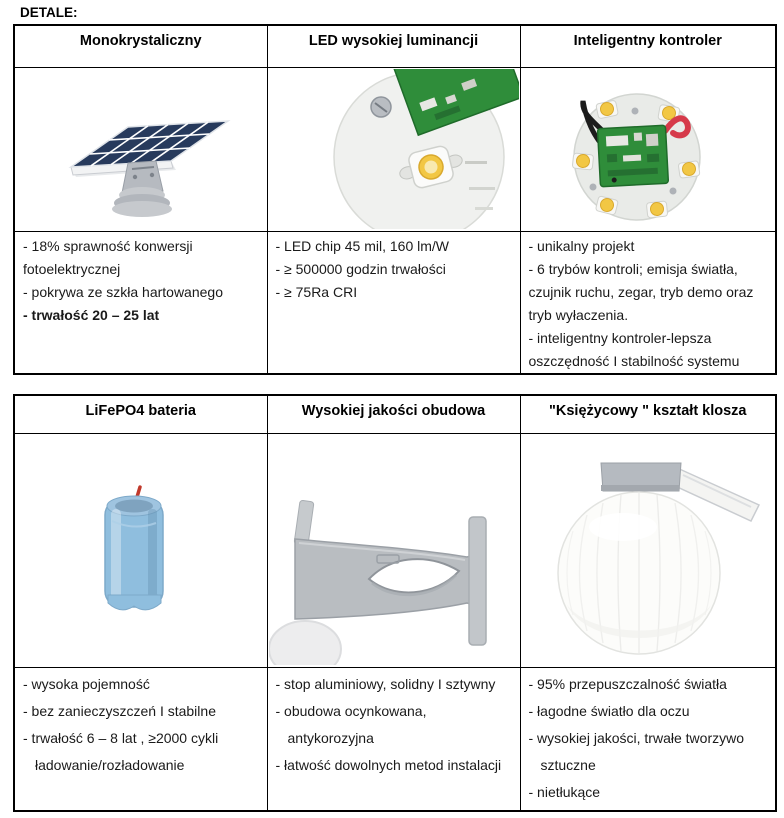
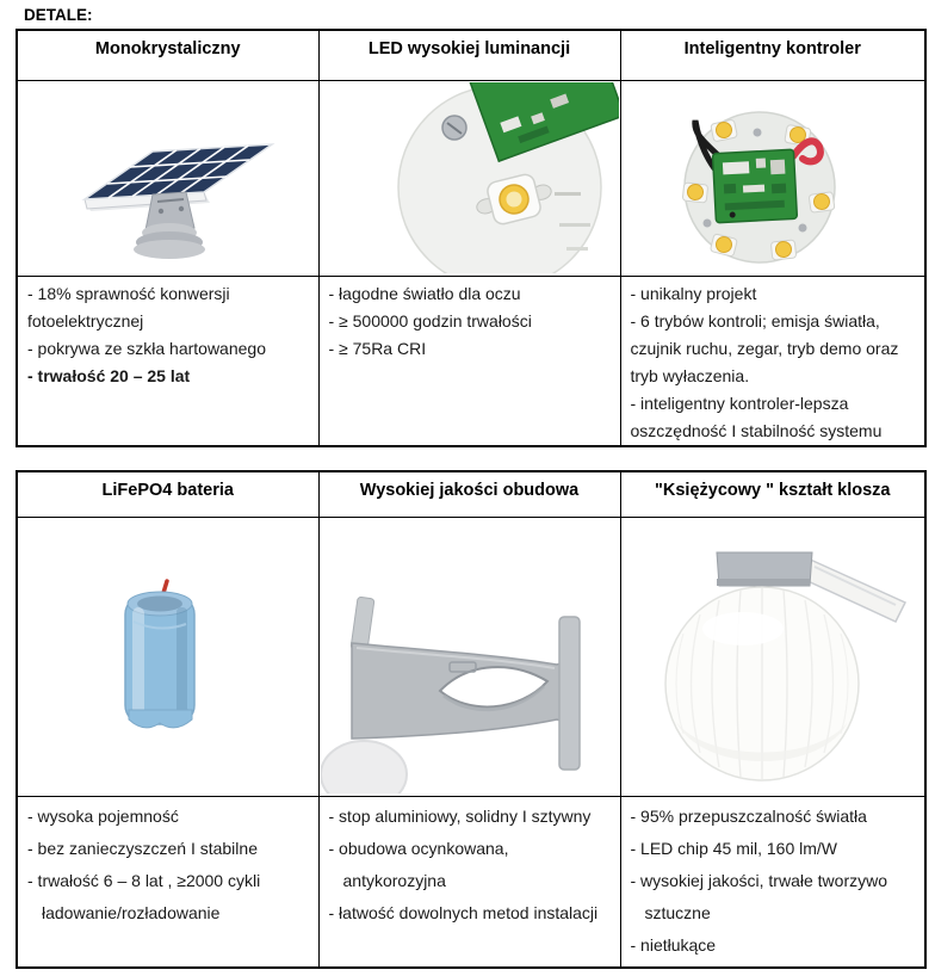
  DETALE:
  Monokrystaliczny	LED wysokiej luminancji	Inteligentny kontroler
- - 18% sprawność konwersji fotoelektrycznej - pokrywa ze szkła hartowanego - trwałość 20 – 25 lat	- LED chip 45 mil, 160 lm/W - ≥ 500000 godzin trwałości - ≥ 75Ra CRI	- unikalny projekt - 6 trybów kontroli; emisja światła, czujnik ruchu, zegar, tryb demo oraz tryb wyłaczenia. - inteligentny kontroler-lepsza oszczędność I stabilność systemu
+ - 18% sprawność konwersji fotoelektrycznej - pokrywa ze szkła hartowanego - trwałość 20 – 25 lat	- łagodne światło dla oczu - ≥ 500000 godzin trwałości - ≥ 75Ra CRI	- unikalny projekt - 6 trybów kontroli; emisja światła, czujnik ruchu, zegar, tryb demo oraz tryb wyłaczenia. - inteligentny kontroler-lepsza oszczędność I stabilność systemu
  LiFePO4 bateria	Wysokiej jakości obudowa	"Księżycowy " kształt klosza
- - wysoka pojemność - bez zanieczyszczeń I stabilne - trwałość 6 – 8 lat , ≥2000 cykli ładowanie/rozładowanie	- stop aluminiowy, solidny I sztywny - obudowa ocynkowana, antykorozyjna - łatwość dowolnych metod instalacji	- 95% przepuszczalność światła - łagodne światło dla oczu - wysokiej jakości, trwałe tworzywo sztuczne - nietłukące
+ - wysoka pojemność - bez zanieczyszczeń I stabilne - trwałość 6 – 8 lat , ≥2000 cykli ładowanie/rozładowanie	- stop aluminiowy, solidny I sztywny - obudowa ocynkowana, antykorozyjna - łatwość dowolnych metod instalacji	- 95% przepuszczalność światła - LED chip 45 mil, 160 lm/W - wysokiej jakości, trwałe tworzywo sztuczne - nietłukące
